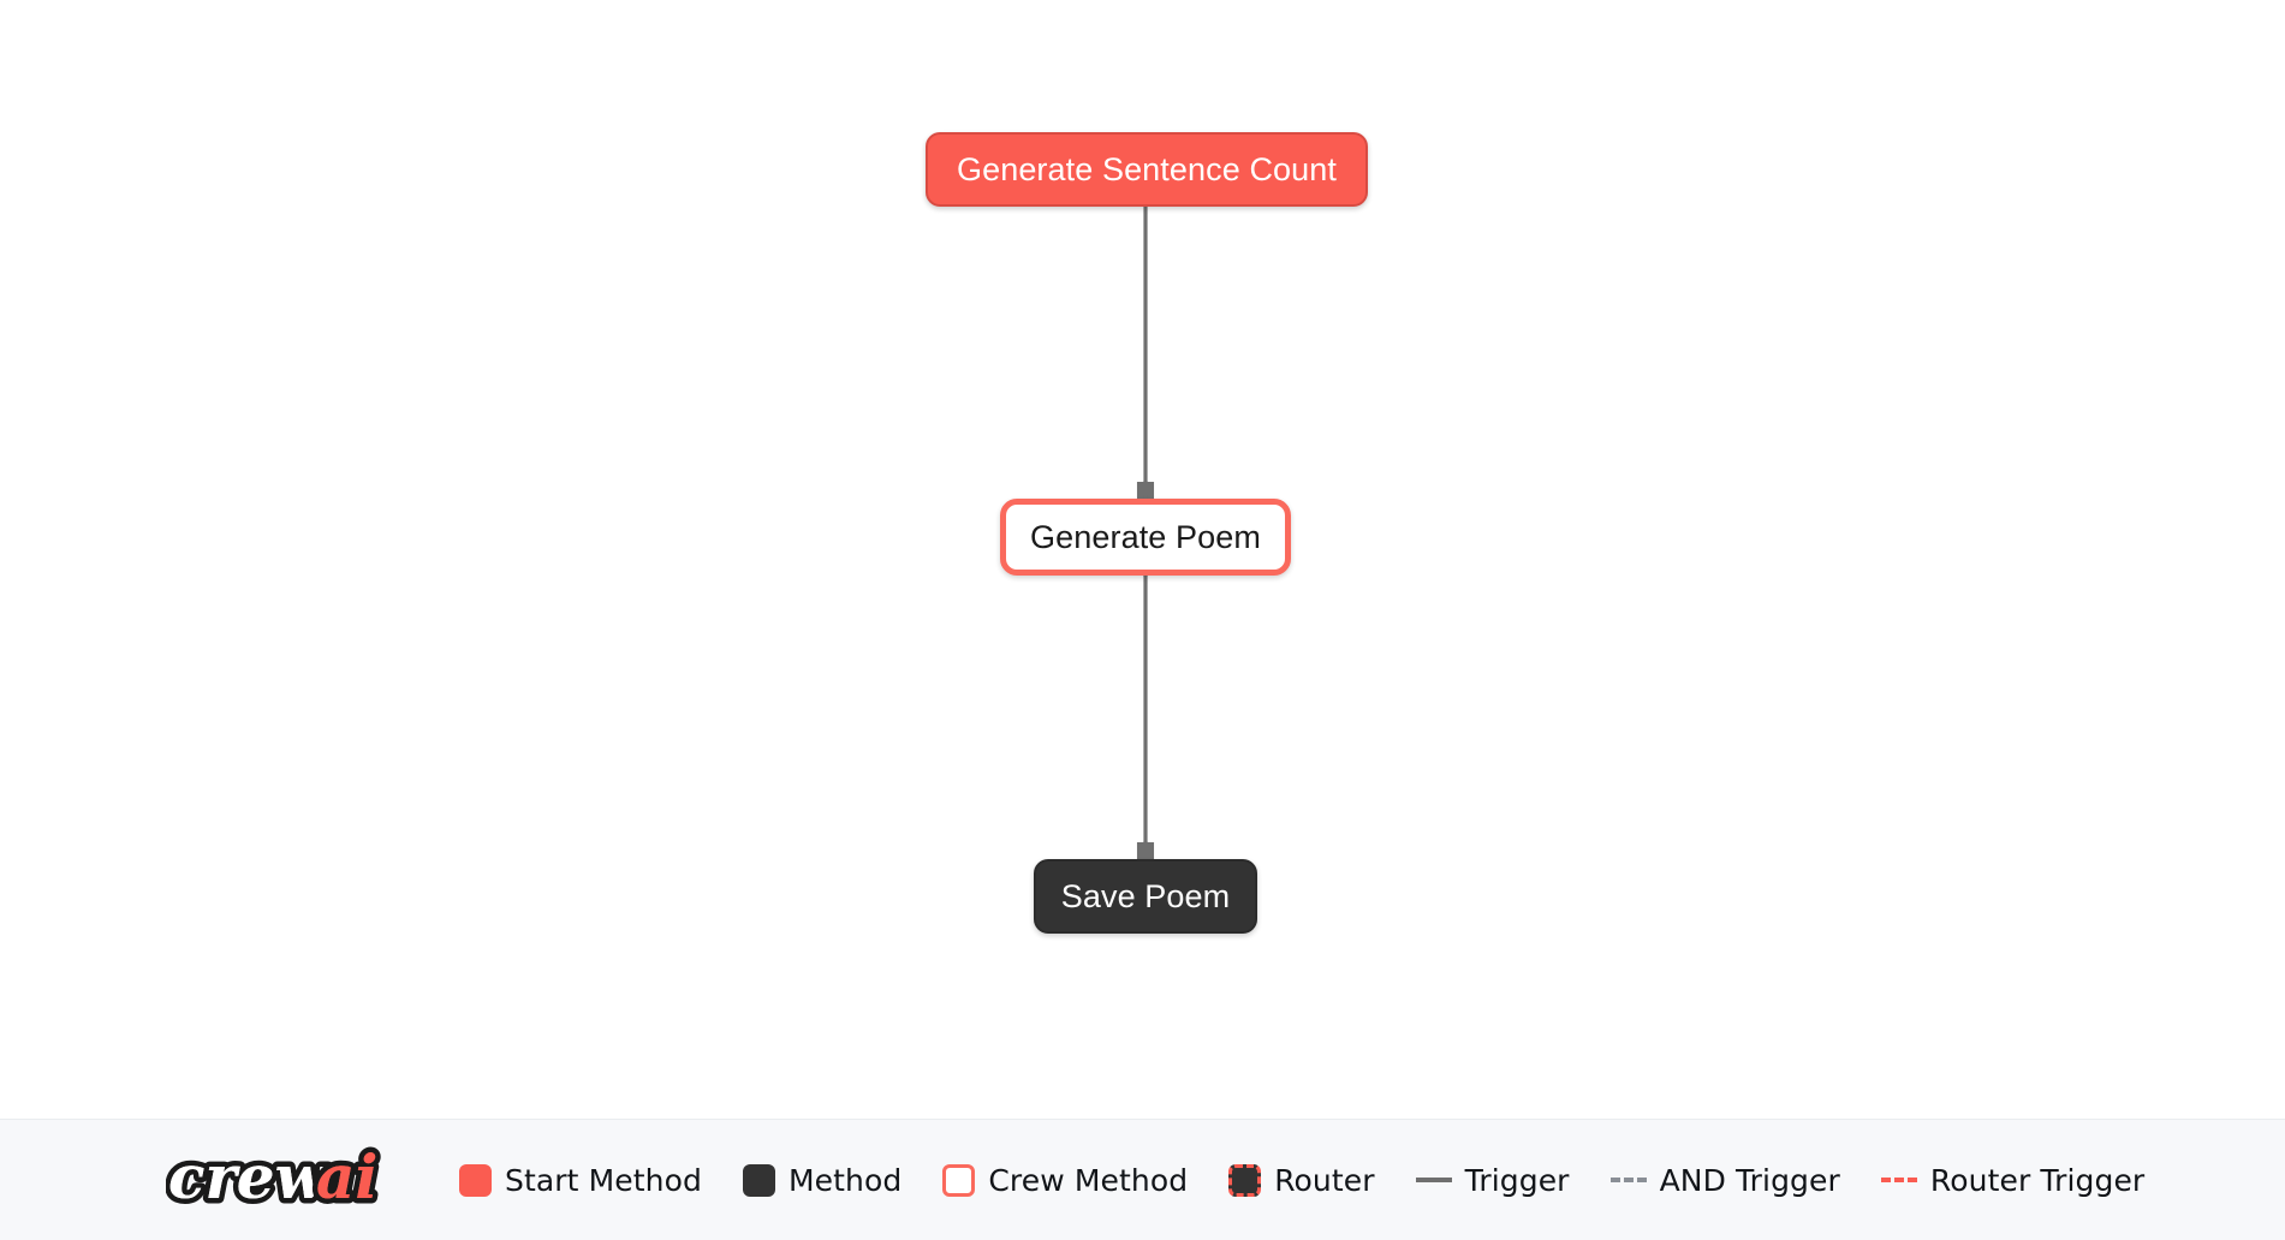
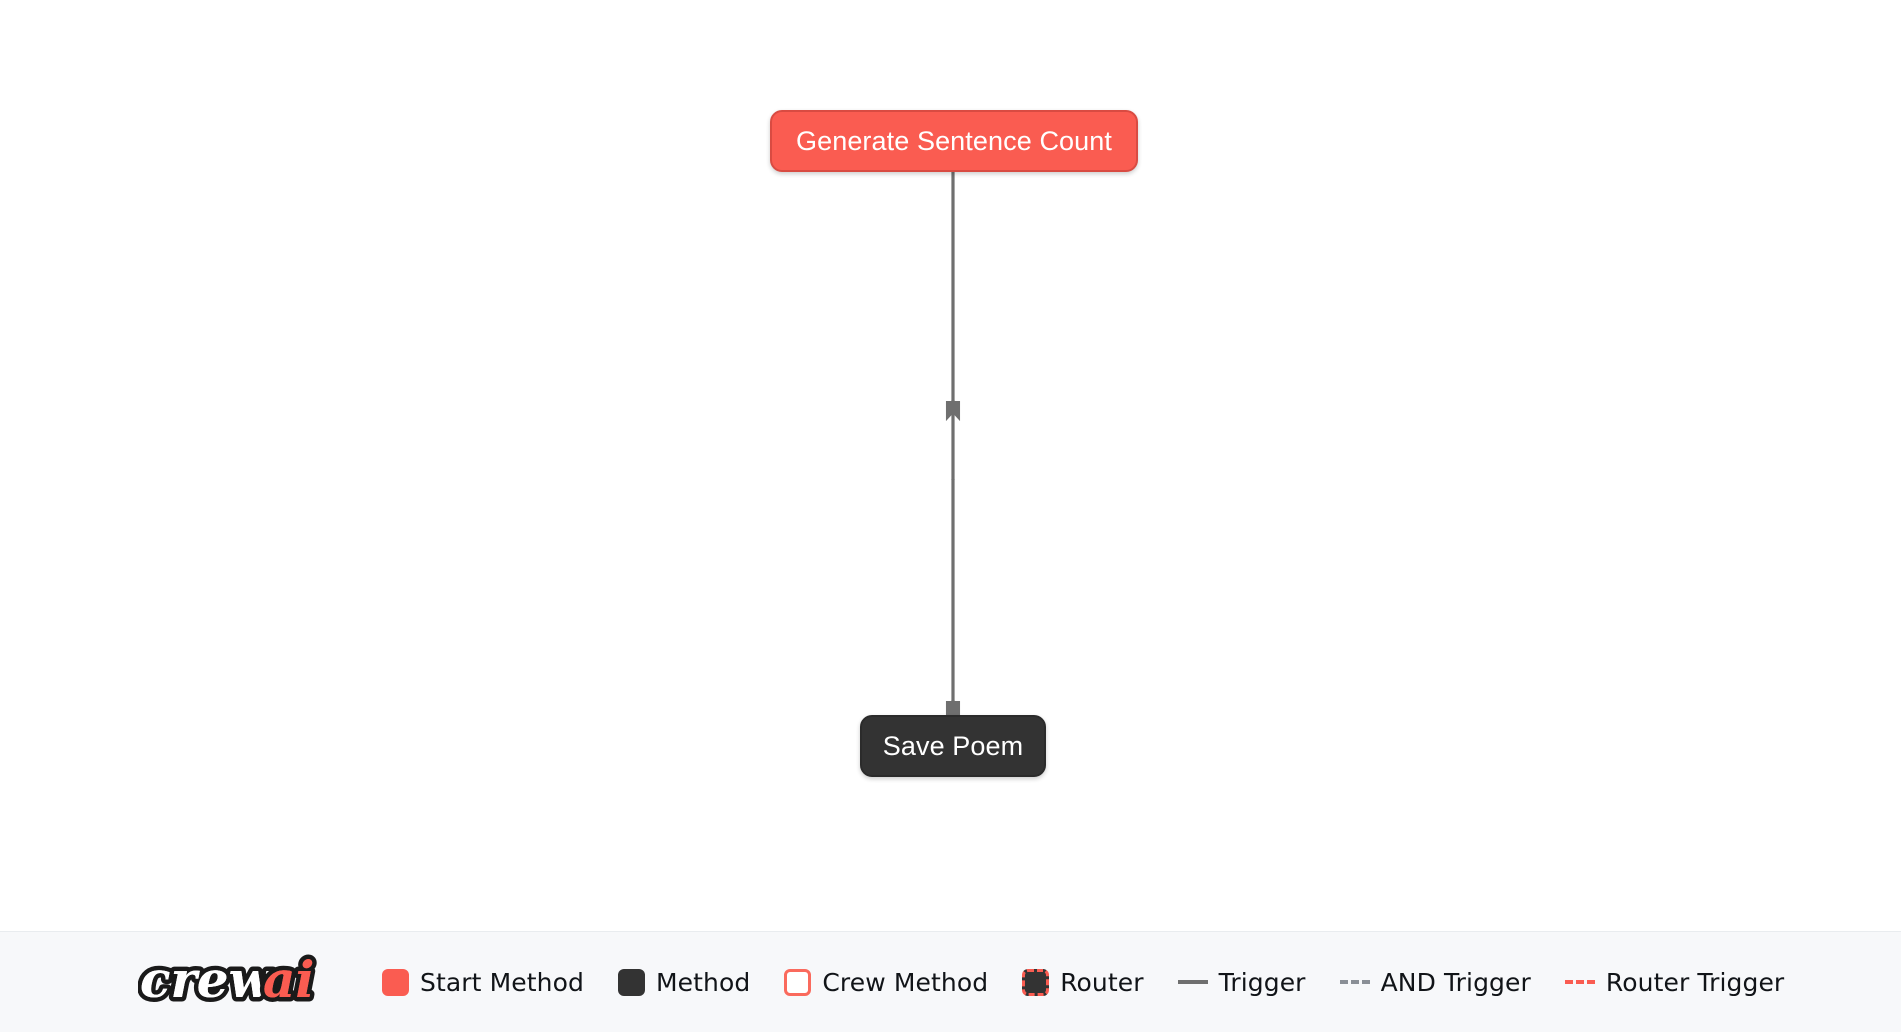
  Generate Sentence Count
- Generate Poem
  Save Poem
  crew
  ai
  Start Method
  Method
  Crew Method
  Router
  Trigger
  AND Trigger
  Router Trigger
